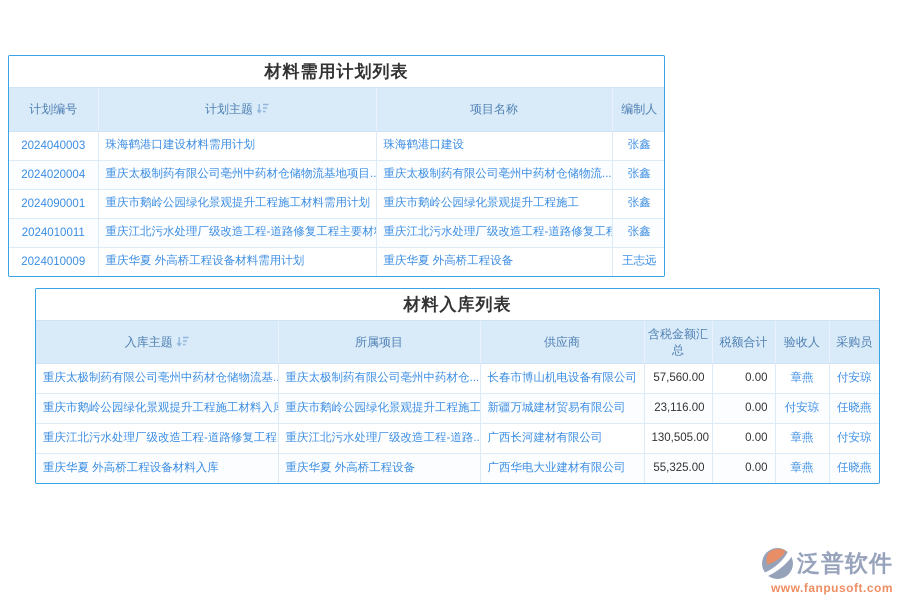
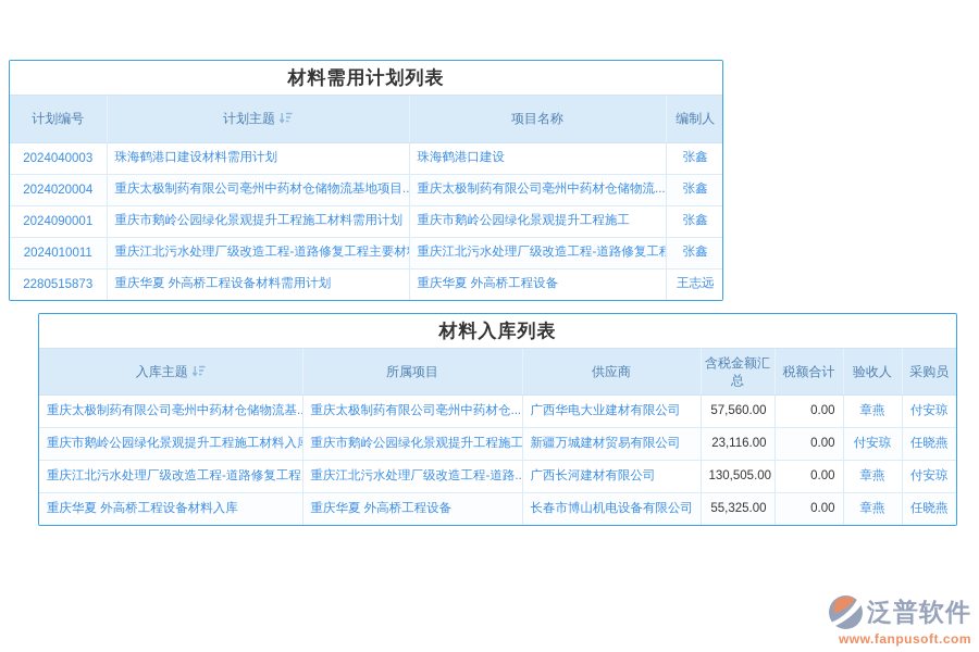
  材料需用计划列表
  计划编号	计划主题	项目名称	编制人
  2024040003	珠海鹤港口建设材料需用计划	珠海鹤港口建设	张鑫
  2024020004	重庆太极制药有限公司亳州中药材仓储物流基地项目..	重庆太极制药有限公司亳州中药材仓储物流...	张鑫
  2024090001	重庆市鹅岭公园绿化景观提升工程施工材料需用计划	重庆市鹅岭公园绿化景观提升工程施工	张鑫
  2024010011	重庆江北污水处理厂级改造工程-道路修复工程主要材	重庆江北污水处理厂级改造工程-道路修复工	张鑫
- 2024010009	重庆华夏 外高桥工程设备材料需用计划	重庆华夏 外高桥工程设备	王志远
+ 2280515873	重庆华夏 外高桥工程设备材料需用计划	重庆华夏 外高桥工程设备	王志远
  材料入库列表
  入库主题	所属项目	供应商	含税金额汇总	税额合计	验收人	采购员
- 重庆太极制药有限公司亳州中药材仓储物流基.	重庆太极制药有限公司亳州中药材仓...	长春市博山机电设备有限公司	57,560.00	0.00	章燕	付安琼
+ 重庆太极制药有限公司亳州中药材仓储物流基.	重庆太极制药有限公司亳州中药材仓...	广西华电大业建材有限公司	57,560.00	0.00	章燕	付安琼
  重庆市鹅岭公园绿化景观提升工程施工材料入	重庆市鹅岭公园绿化景观提升工程施工	新疆万城建材贸易有限公司	23,116.00	0.00	付安琼	任晓燕
  重庆江北污水处理厂级改造工程-道路修复工程	重庆江北污水处理厂级改造工程-道路..	广西长河建材有限公司	130,505.00	0.00	章燕	付安琼
- 重庆华夏 外高桥工程设备材料入库	重庆华夏 外高桥工程设备	广西华电大业建材有限公司	55,325.00	0.00	章燕	任晓燕
+ 重庆华夏 外高桥工程设备材料入库	重庆华夏 外高桥工程设备	长春市博山机电设备有限公司	55,325.00	0.00	章燕	任晓燕
  泛普软件
  www.fanpusoft.com
